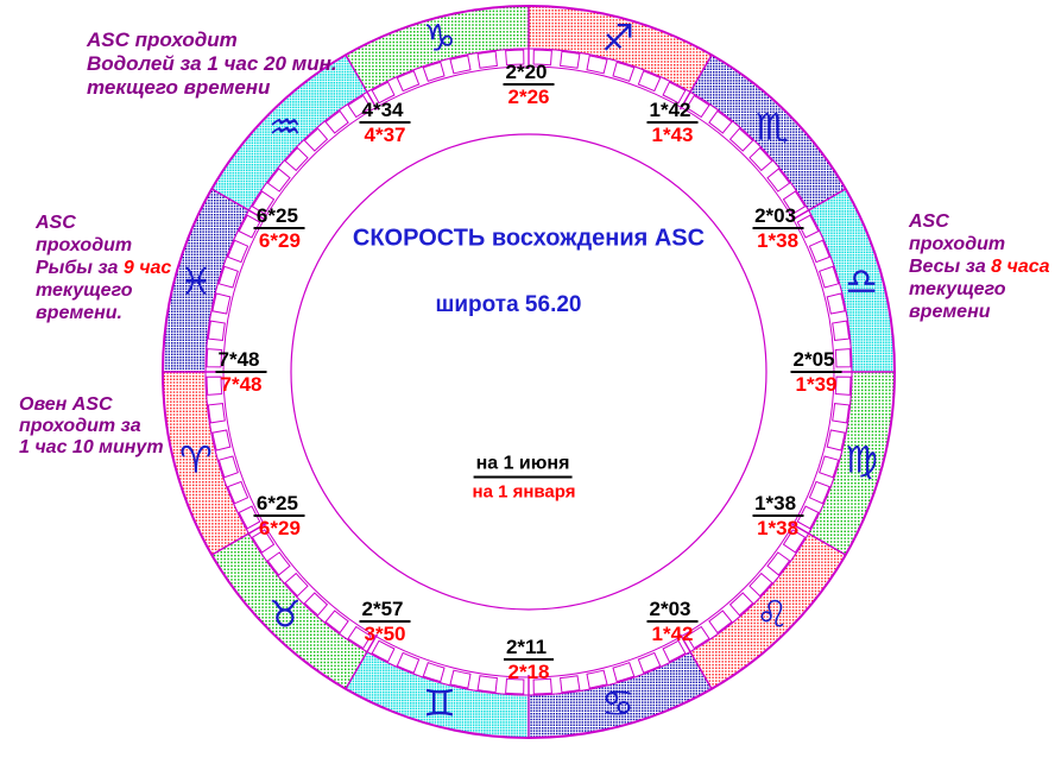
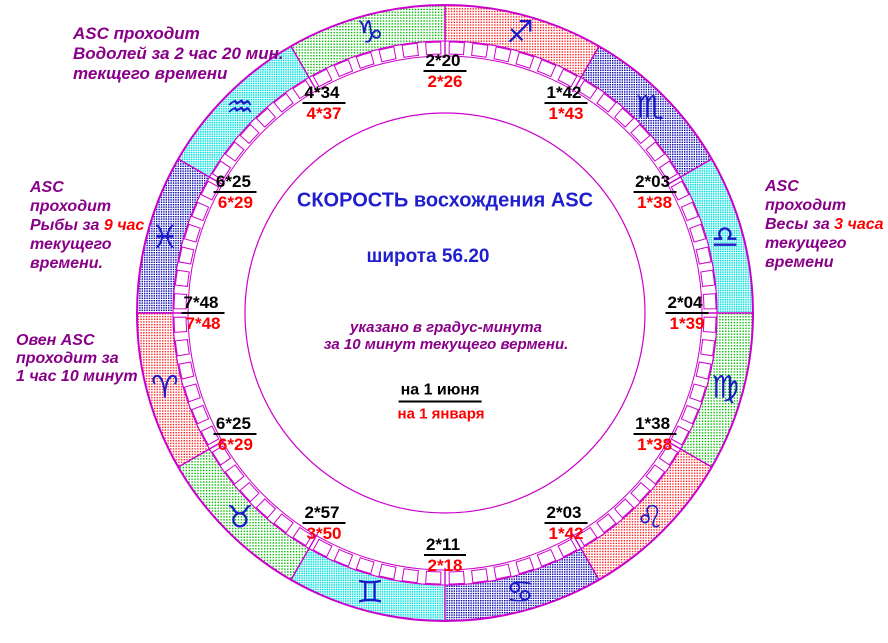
  ASC проходит
- Водолей за 1 час 20 мин.
+ Водолей за 2 час 20 мин.
  текщего времени
  ASC
  проходит
  Рыбы за 9 час
  текущего
  времени.
  Овен ASC
  проходит за
  1 час 10 минут
  ASC
  проходит
- Весы за 8 часа
+ Весы за 3 часа
  текущего
  времени
  СКОРОСТЬ восхождения ASC
  широта 56.20
+ указано в градус-минута
+ за 10 минут текущего вермени.
  на 1 июня
  на 1 января
  ♑
  2*20
  2*26
  ♒
  4*34
  4*37
  ♓
  6*25
  6*29
  ♈
  7*48
  7*48
  ♉
  6*25
  6*29
  ♊
  2*57
  3*50
  ♋
  2*11
  2*18
  ♌
  2*03
  1*42
  ♍
  1*38
  1*38
  ♎
- 2*05
+ 2*04
  1*39
  ♏
  2*03
  1*38
  ♐
  1*42
  1*43
